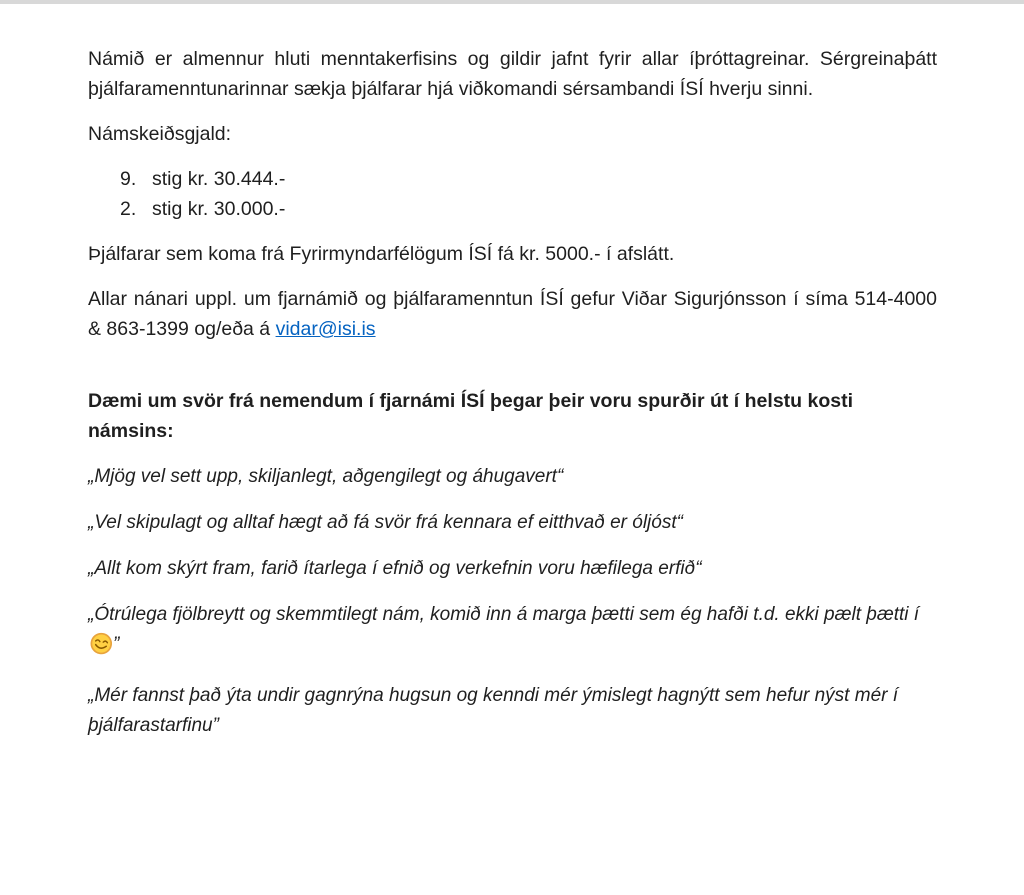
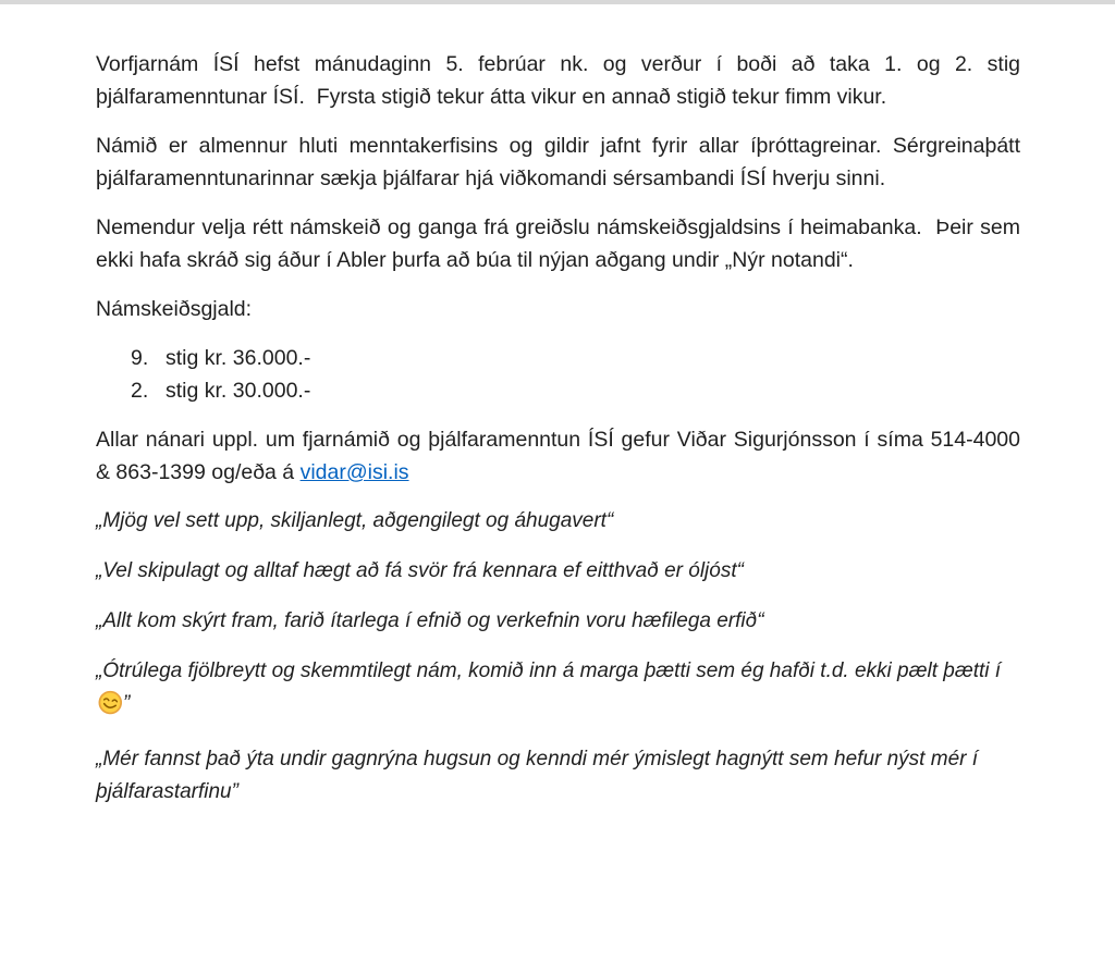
+ Vorfjarnám ÍSÍ hefst mánudaginn 5. febrúar nk. og verður í boði að taka 1. og 2. stig þjálfaramenntunar ÍSÍ. Fyrsta stigið tekur átta vikur en annað stigið tekur fimm vikur.
  Námið er almennur hluti menntakerfisins og gildir jafnt fyrir allar íþróttagreinar. Sérgreinaþátt þjálfaramenntunarinnar sækja þjálfarar hjá viðkomandi sérsambandi ÍSÍ hverju sinni.
+ Nemendur velja rétt námskeið og ganga frá greiðslu námskeiðsgjaldsins í heimabanka. Þeir sem ekki hafa skráð sig áður í Abler þurfa að búa til nýjan aðgang undir „Nýr notandi“.
  Námskeiðsgjald:
  9.
- stig kr. 30.444.-
+ stig kr. 36.000.-
  2.
  stig kr. 30.000.-
- Þjálfarar sem koma frá Fyrirmyndarfélögum ÍSÍ fá kr. 5000.- í afslátt.
  Allar nánari uppl. um fjarnámið og þjálfaramenntun ÍSÍ gefur Viðar Sigurjónsson í síma 514-4000 & 863-1399 og/eða á vidar@isi.is
- Dæmi um svör frá nemendum í fjarnámi ÍSÍ þegar þeir voru spurðir út í helstu kosti námsins:
  „Mjög vel sett upp, skiljanlegt, aðgengilegt og áhugavert“
  „Vel skipulagt og alltaf hægt að fá svör frá kennara ef eitthvað er óljóst“
  „Allt kom skýrt fram, farið ítarlega í efnið og verkefnin voru hæfilega erfið“
  „Ótrúlega fjölbreytt og skemmtilegt nám, komið inn á marga þætti sem ég hafði t.d. ekki pælt þætti í ”
  „Mér fannst það ýta undir gagnrýna hugsun og kenndi mér ýmislegt hagnýtt sem hefur nýst mér í þjálfarastarfinu”
